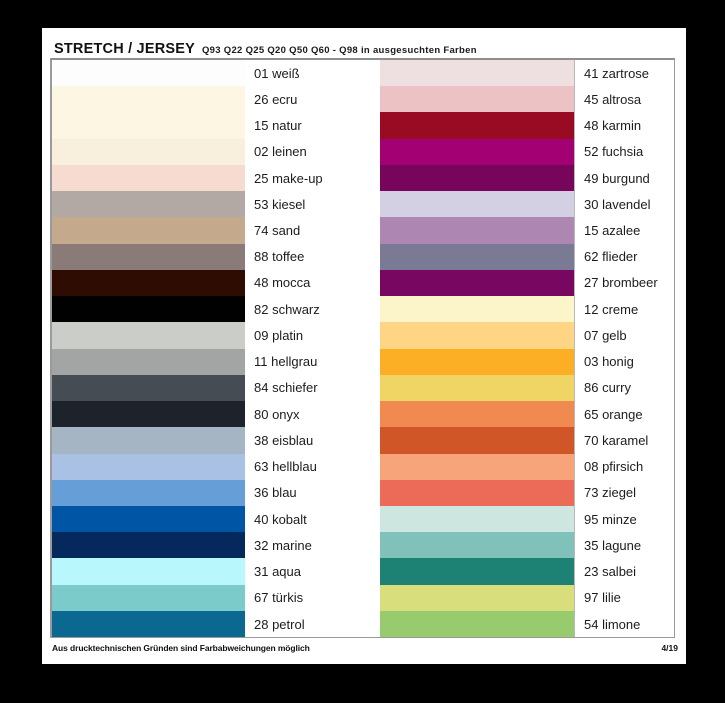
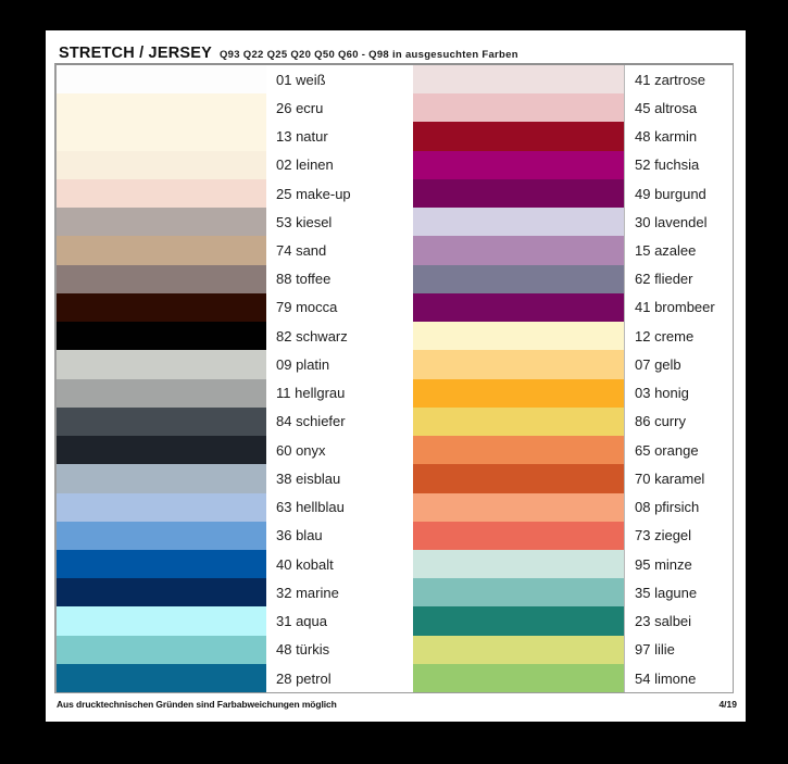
  STRETCH / JERSEY
  Q93 Q22 Q25 Q20 Q50 Q60 - Q98 in ausgesuchten Farben
  01 weiß
  26 ecru
- 15 natur
+ 13 natur
  02 leinen
  25 make-up
  53 kiesel
  74 sand
  88 toffee
- 48 mocca
+ 79 mocca
  82 schwarz
  09 platin
  11 hellgrau
  84 schiefer
- 80 onyx
+ 60 onyx
  38 eisblau
  63 hellblau
  36 blau
  40 kobalt
  32 marine
  31 aqua
- 67 türkis
+ 48 türkis
  28 petrol
  41 zartrose
  45 altrosa
  48 karmin
  52 fuchsia
  49 burgund
  30 lavendel
  15 azalee
  62 flieder
- 27 brombeer
+ 41 brombeer
  12 creme
  07 gelb
  03 honig
  86 curry
  65 orange
  70 karamel
  08 pfirsich
  73 ziegel
  95 minze
  35 lagune
  23 salbei
  97 lilie
  54 limone
  Aus drucktechnischen Gründen sind Farbabweichungen möglich
  4/19
